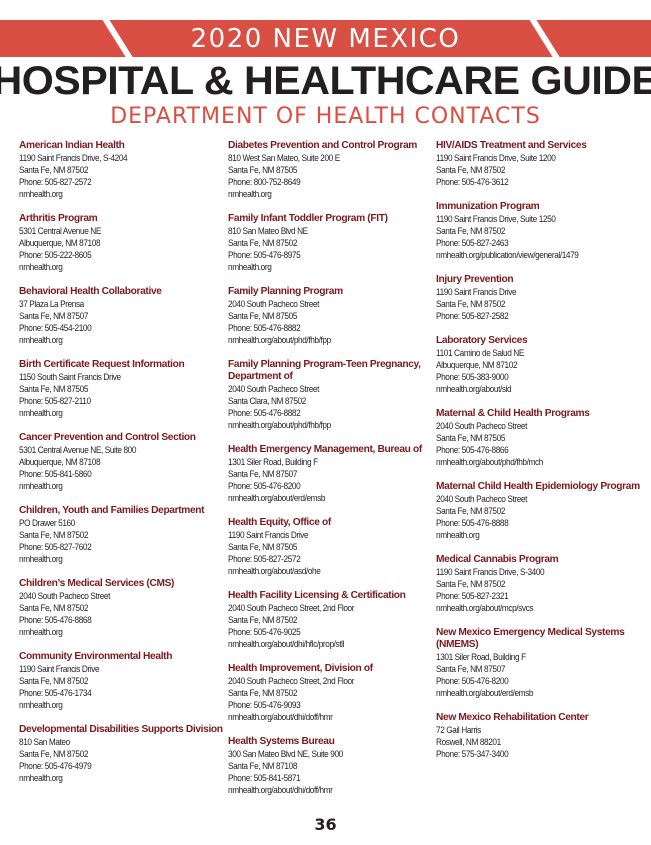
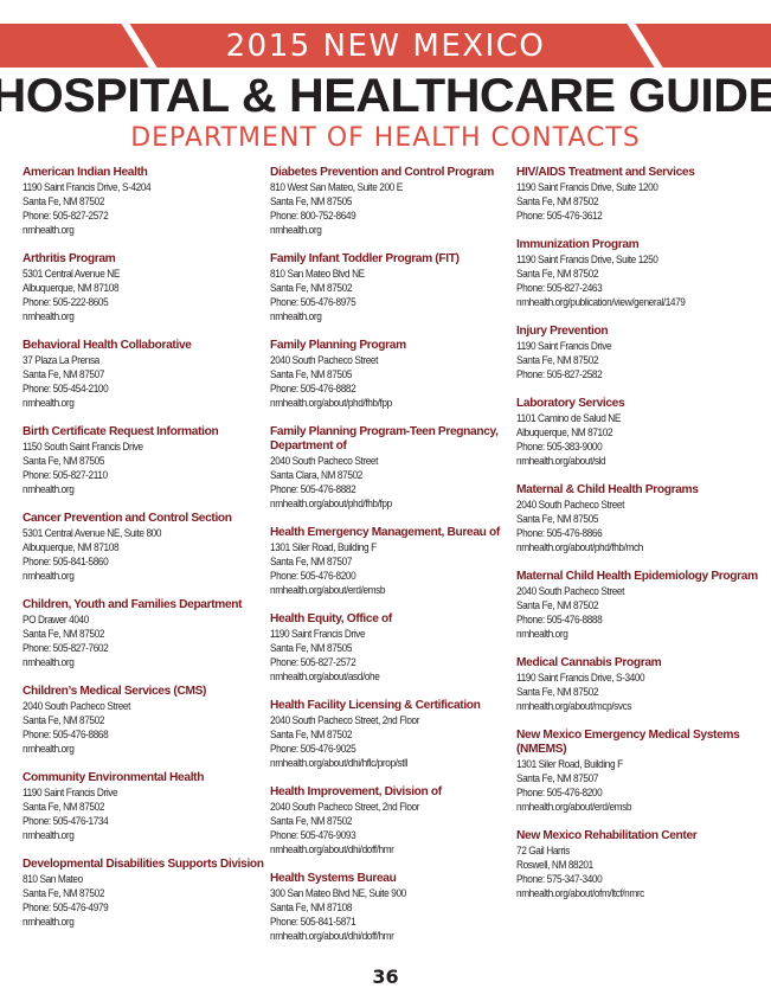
- 2020 NEW MEXICO
+ 2015 NEW MEXICO
  HOSPITAL & HEALTHCARE GUIDE
  DEPARTMENT OF HEALTH CONTACTS
  American Indian Health
  1190 Saint Francis Drive, S-4204
  Santa Fe, NM 87502
  Phone: 505-827-2572
  nmhealth.org
  Arthritis Program
  5301 Central Avenue NE
  Albuquerque, NM 87108
  Phone: 505-222-8605
  nmhealth.org
  Behavioral Health Collaborative
  37 Plaza La Prensa
  Santa Fe, NM 87507
  Phone: 505-454-2100
  nmhealth.org
  Birth Certificate Request Information
  1150 South Saint Francis Drive
  Santa Fe, NM 87505
  Phone: 505-827-2110
  nmhealth.org
  Cancer Prevention and Control Section
  5301 Central Avenue NE, Suite 800
  Albuquerque, NM 87108
  Phone: 505-841-5860
  nmhealth.org
  Children, Youth and Families Department
- PO Drawer 5160
+ PO Drawer 4040
  Santa Fe, NM 87502
  Phone: 505-827-7602
  nmhealth.org
  Children’s Medical Services (CMS)
  2040 South Pacheco Street
  Santa Fe, NM 87502
  Phone: 505-476-8868
  nmhealth.org
  Community Environmental Health
  1190 Saint Francis Drive
  Santa Fe, NM 87502
  Phone: 505-476-1734
  nmhealth.org
  Developmental Disabilities Supports Division
  810 San Mateo
  Santa Fe, NM 87502
  Phone: 505-476-4979
  nmhealth.org
  Diabetes Prevention and Control Program
  810 West San Mateo, Suite 200 E
  Santa Fe, NM 87505
  Phone: 800-752-8649
  nmhealth.org
  Family Infant Toddler Program (FIT)
  810 San Mateo Blvd NE
  Santa Fe, NM 87502
  Phone: 505-476-8975
  nmhealth.org
  Family Planning Program
  2040 South Pacheco Street
  Santa Fe, NM 87505
  Phone: 505-476-8882
  nmhealth.org/about/phd/fhb/fpp
  Family Planning Program-Teen Pregnancy,
  Department of
  2040 South Pacheco Street
  Santa Clara, NM 87502
  Phone: 505-476-8882
  nmhealth.org/about/phd/fhb/fpp
  Health Emergency Management, Bureau of
  1301 Siler Road, Building F
  Santa Fe, NM 87507
  Phone: 505-476-8200
  nmhealth.org/about/erd/emsb
  Health Equity, Office of
  1190 Saint Francis Drive
  Santa Fe, NM 87505
  Phone: 505-827-2572
  nmhealth.org/about/asd/ohe
  Health Facility Licensing & Certification
  2040 South Pacheco Street, 2nd Floor
  Santa Fe, NM 87502
  Phone: 505-476-9025
  nmhealth.org/about/dhi/hflc/prop/stll
  Health Improvement, Division of
  2040 South Pacheco Street, 2nd Floor
  Santa Fe, NM 87502
  Phone: 505-476-9093
  nmhealth.org/about/dhi/doff/hmr
  Health Systems Bureau
  300 San Mateo Blvd NE, Suite 900
  Santa Fe, NM 87108
  Phone: 505-841-5871
  nmhealth.org/about/dhi/doff/hmr
  HIV/AIDS Treatment and Services
  1190 Saint Francis Drive, Suite 1200
  Santa Fe, NM 87502
  Phone: 505-476-3612
  Immunization Program
  1190 Saint Francis Drive, Suite 1250
  Santa Fe, NM 87502
  Phone: 505-827-2463
  nmhealth.org/publication/view/general/1479
  Injury Prevention
  1190 Saint Francis Drive
  Santa Fe, NM 87502
  Phone: 505-827-2582
  Laboratory Services
  1101 Camino de Salud NE
  Albuquerque, NM 87102
  Phone: 505-383-9000
  nmhealth.org/about/sld
  Maternal & Child Health Programs
  2040 South Pacheco Street
  Santa Fe, NM 87505
  Phone: 505-476-8866
  nmhealth.org/about/phd/fhb/mch
  Maternal Child Health Epidemiology Program
  2040 South Pacheco Street
  Santa Fe, NM 87502
  Phone: 505-476-8888
  nmhealth.org
  Medical Cannabis Program
  1190 Saint Francis Drive, S-3400
  Santa Fe, NM 87502
- Phone: 505-827-2321
  nmhealth.org/about/mcp/svcs
  New Mexico Emergency Medical Systems
  (NMEMS)
  1301 Siler Road, Building F
  Santa Fe, NM 87507
  Phone: 505-476-8200
  nmhealth.org/about/erd/emsb
  New Mexico Rehabilitation Center
  72 Gail Harris
  Roswell, NM 88201
  Phone: 575-347-3400
+ nmhealth.org/about/ofm/ltcf/nmrc
  36
